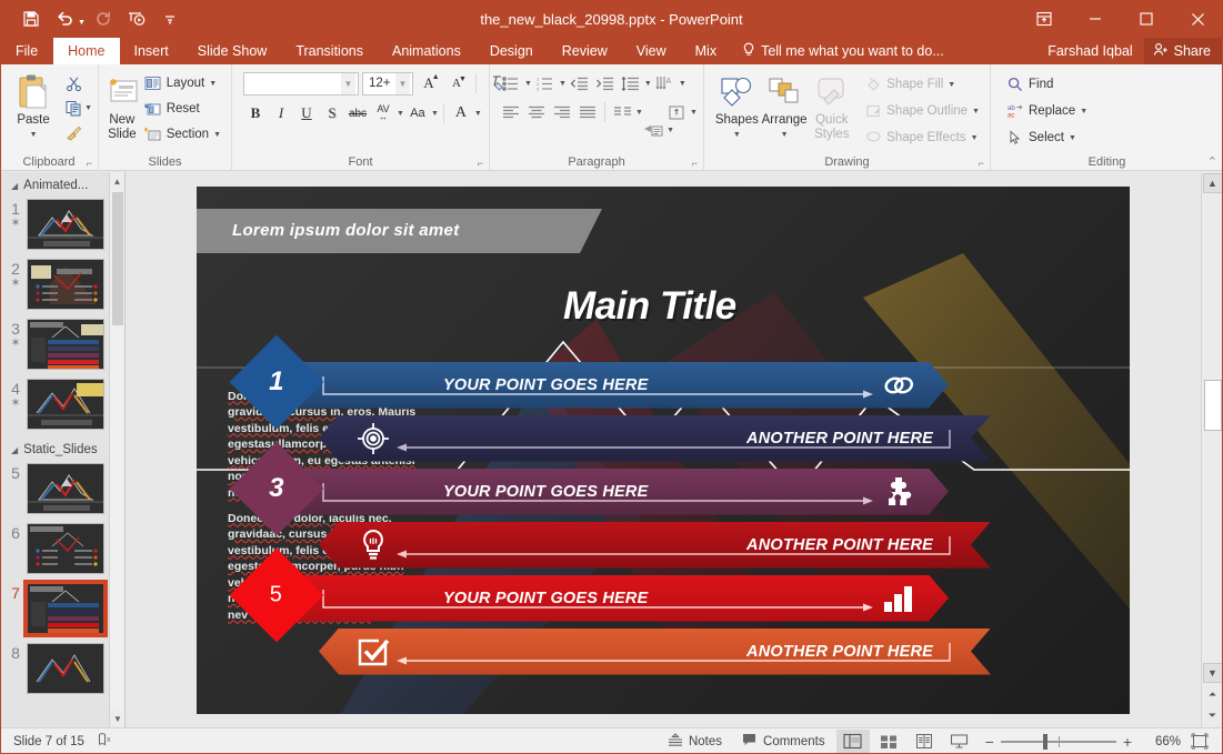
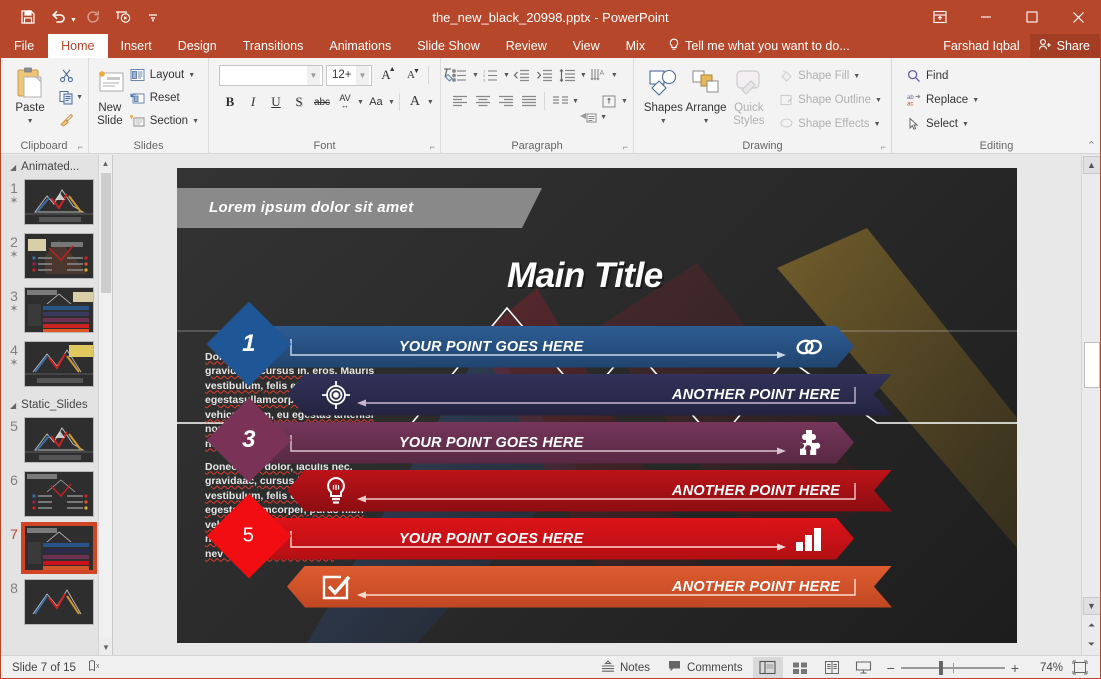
  the_new_black_20998.pptx - PowerPoint
  File
  Home
  Insert
- Slide Show
+ Design
  Transitions
  Animations
- Design
+ Slide Show
  Review
  View
  Mix
  Tell me what you want to do...
  Farshad Iqbal
  Share
  Paste
  Clipboard
  ⌐
  New
  Slide
  Layout
  Reset
  Section
  Slides
  ▼
  12+
  ▼
  A
  ▲
  A
  ▼
  B
  I
  U
  S
  abc
  AV
  ↔
  Aa
  A
  Font
  ⌐
  Paragraph
  ⌐
  Shapes
  Arrange
  Quick
  Styles
  Shape Fill
  Shape Outline
  Shape Effects
  Drawing
  ⌐
  Find
  Replace
  Select
  Editing
  ⌃
  ◢
  Animated...
  1
  ✶
  2
  ✶
  3
  ✶
  4
  ✶
  ◢
  Static_Slides
  5
  6
  7
  8
  ▲
  ▼
  Lorem ipsum dolor sit amet
  Main Title
  YOUR POINT GOES HERE
  ANOTHER POINT HERE
  YOUR POINT GOES HERE
  ANOTHER POINT HERE
  YOUR POINT GOES HERE
  ANOTHER POINT HERE
  ▲
  ▼
  ⏶
  ⏷
  Slide 7 of 15
  Notes
  Comments
  −
  +
- 66%
+ 74%
